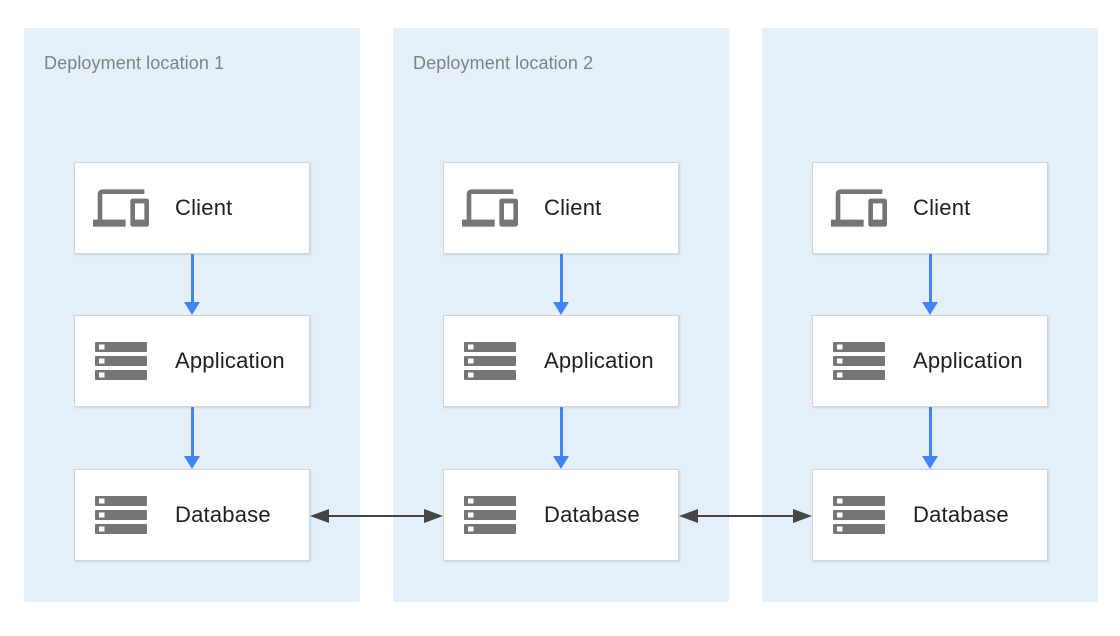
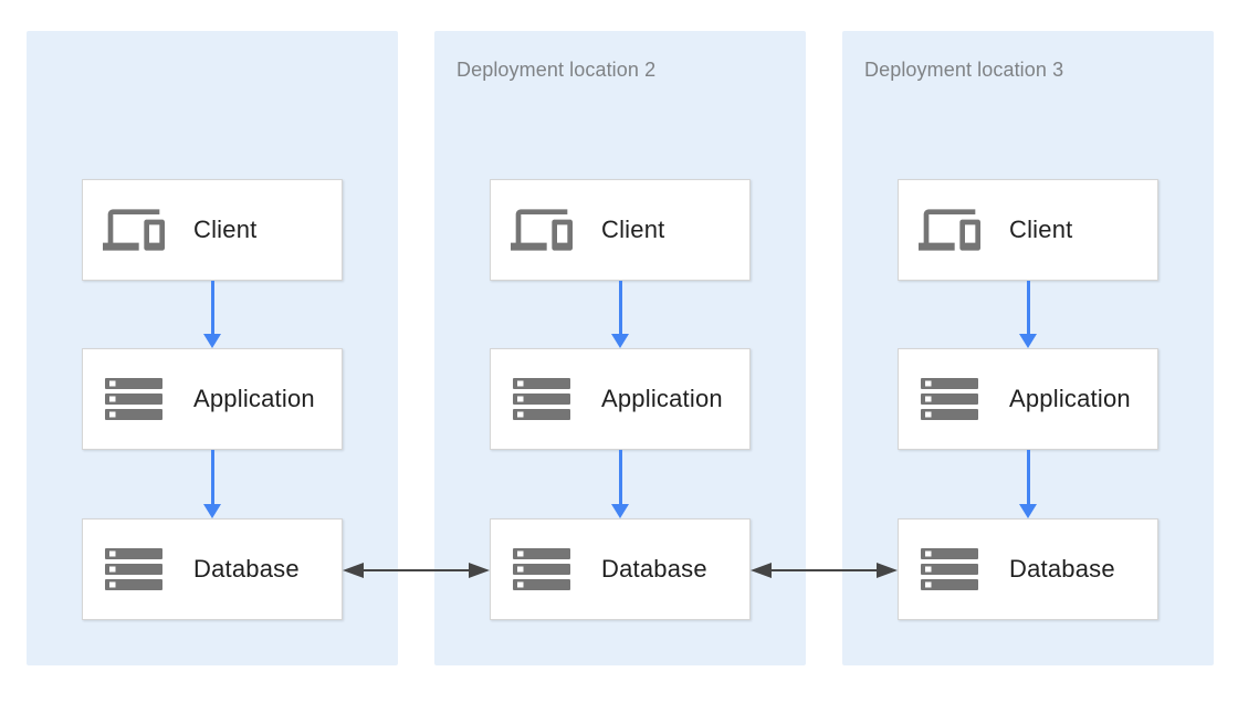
- Deployment location 1
  Client
  Application
  Database
  Deployment location 2
  Client
  Application
  Database
+ Deployment location 3
  Client
  Application
  Database
